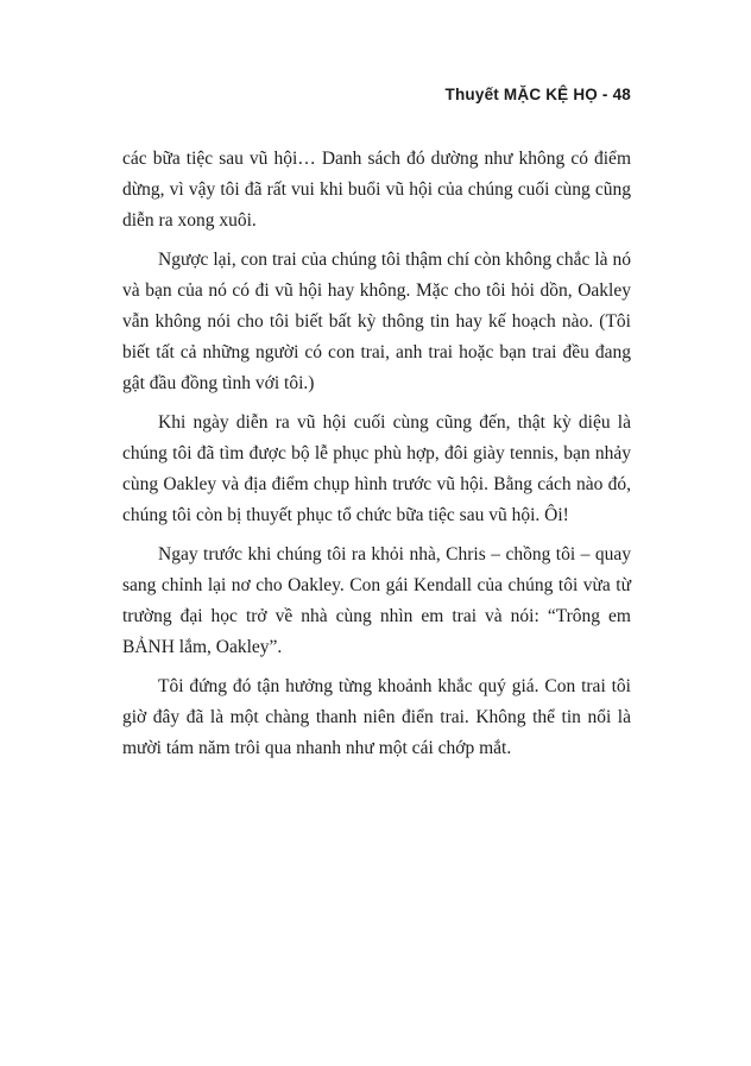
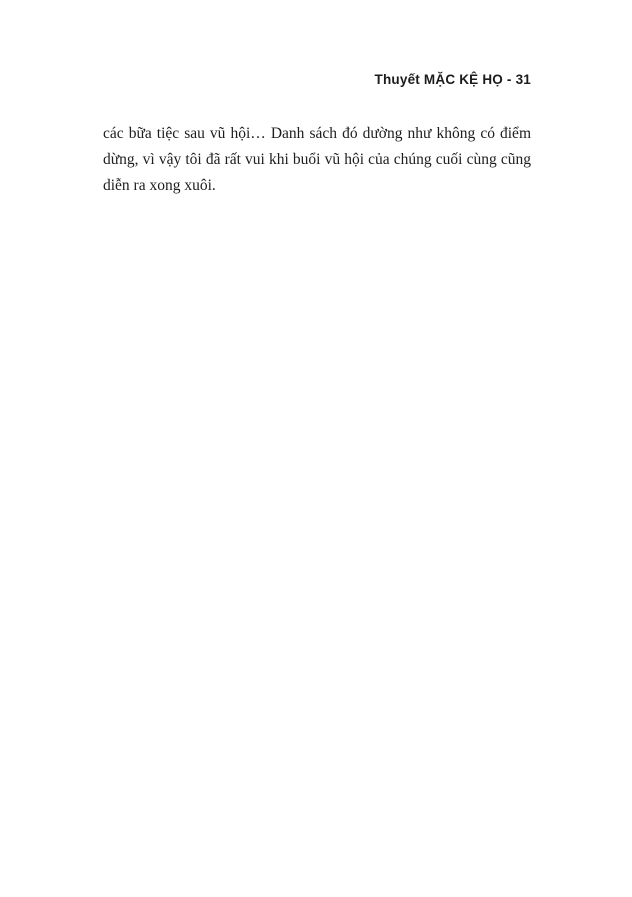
- Thuyết MẶC KỆ HỌ - 48
+ Thuyết MẶC KỆ HỌ - 31
  các bữa tiệc sau vũ hội… Danh sách đó dường như không có điểm dừng, vì vậy tôi đã rất vui khi buổi vũ hội của chúng cuối cùng cũng diễn ra xong xuôi.
- Ngược lại, con trai của chúng tôi thậm chí còn không chắc là nó và bạn của nó có đi vũ hội hay không. Mặc cho tôi hỏi dồn, Oakley vẫn không nói cho tôi biết bất kỳ thông tin hay kế hoạch nào. (Tôi biết tất cả những người có con trai, anh trai hoặc bạn trai đều đang gật đầu đồng tình với tôi.)
- Khi ngày diễn ra vũ hội cuối cùng cũng đến, thật kỳ diệu là chúng tôi đã tìm được bộ lễ phục phù hợp, đôi giày tennis, bạn nhảy cùng Oakley và địa điểm chụp hình trước vũ hội. Bằng cách nào đó, chúng tôi còn bị thuyết phục tổ chức bữa tiệc sau vũ hội. Ôi!
- Ngay trước khi chúng tôi ra khỏi nhà, Chris – chồng tôi – quay sang chỉnh lại nơ cho Oakley. Con gái Kendall của chúng tôi vừa từ trường đại học trở về nhà cùng nhìn em trai và nói: “Trông em BẢNH lắm, Oakley”.
- Tôi đứng đó tận hưởng từng khoảnh khắc quý giá. Con trai tôi giờ đây đã là một chàng thanh niên điển trai. Không thể tin nổi là mười tám năm trôi qua nhanh như một cái chớp mắt.
